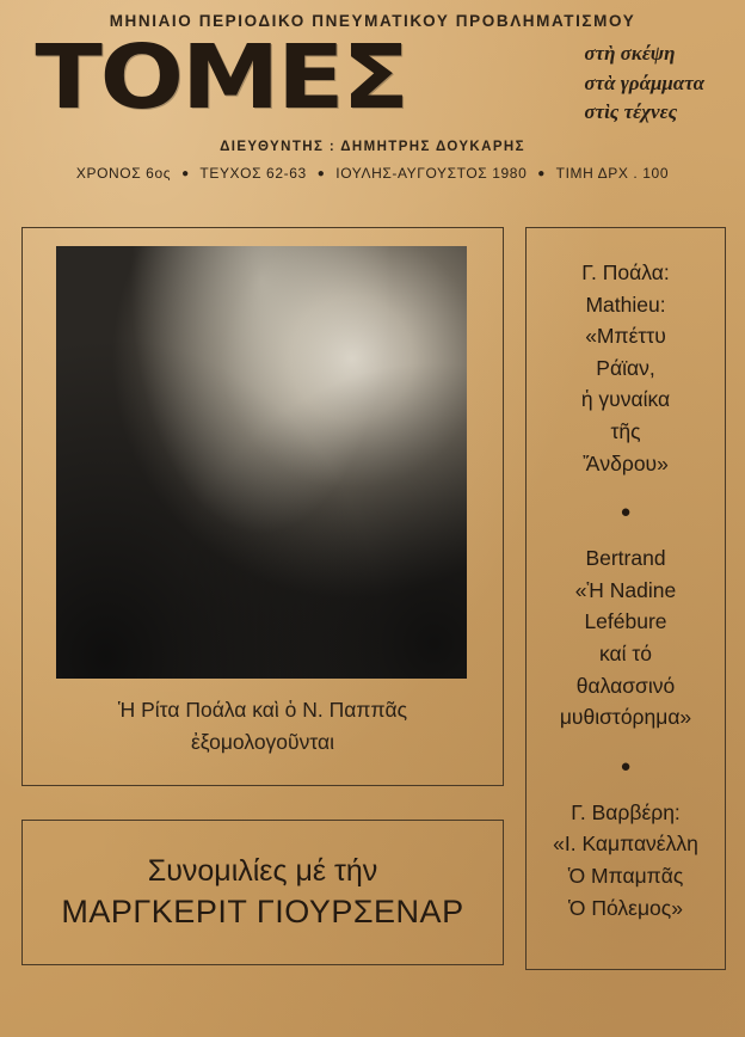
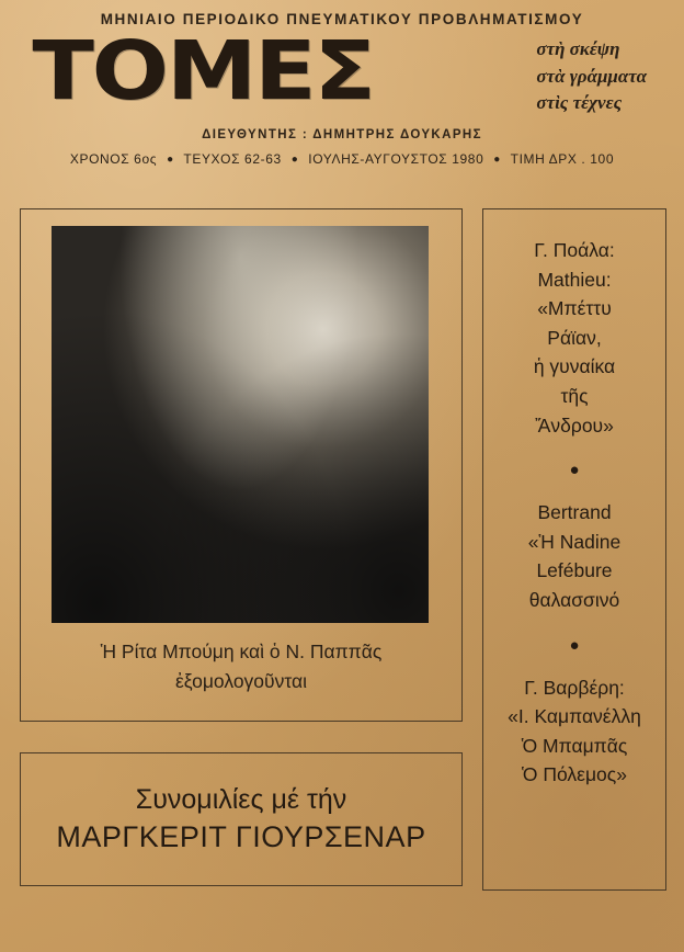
  ΜΗΝΙΑΙΟ ΠΕΡΙΟΔΙΚΟ ΠΝΕΥΜΑΤΙΚΟΥ ΠΡΟΒΛΗΜΑΤΙΣΜΟΥ
  ΤΟΜΕΣ
  στὴ σκέψη
  στὰ γράμματα
  στὶς τέχνες
  ΔΙΕΥΘΥΝΤΗΣ : ΔΗΜΗΤΡΗΣ ΔΟΥΚΑΡΗΣ
  ΧΡΟΝΟΣ 6ος ● ΤΕΥΧΟΣ 62-63 ● ΙΟΥΛΗΣ-ΑΥΓΟΥΣΤΟΣ 1980 ● ΤΙΜΗ ΔΡΧ . 100
- Ἡ Ρίτα Ποάλα καὶ ὁ Ν. Παππᾶς
+ Ἡ Ρίτα Μπούμη καὶ ὁ Ν. Παππᾶς
  ἐξομολογοῦνται
  Συνομιλίες μέ τήν
  ΜΑΡΓΚΕΡΙΤ ΓΙΟΥΡΣΕΝΑΡ
  Γ. Ποάλα:
  Mathieu:
  «Μπέττυ
  Ράϊαν,
  ἡ γυναίκα
  τῆς
  Ἄνδρου»
  ●
  Bertrand
  «Ἡ Nadine
  Lefébure
- καί τό
  θαλασσινό
- μυθιστόρημα»
  ●
  Γ. Βαρβέρη:
  «Ι. Καμπανέλλη
  Ὁ Μπαμπᾶς
  Ὁ Πόλεμος»
